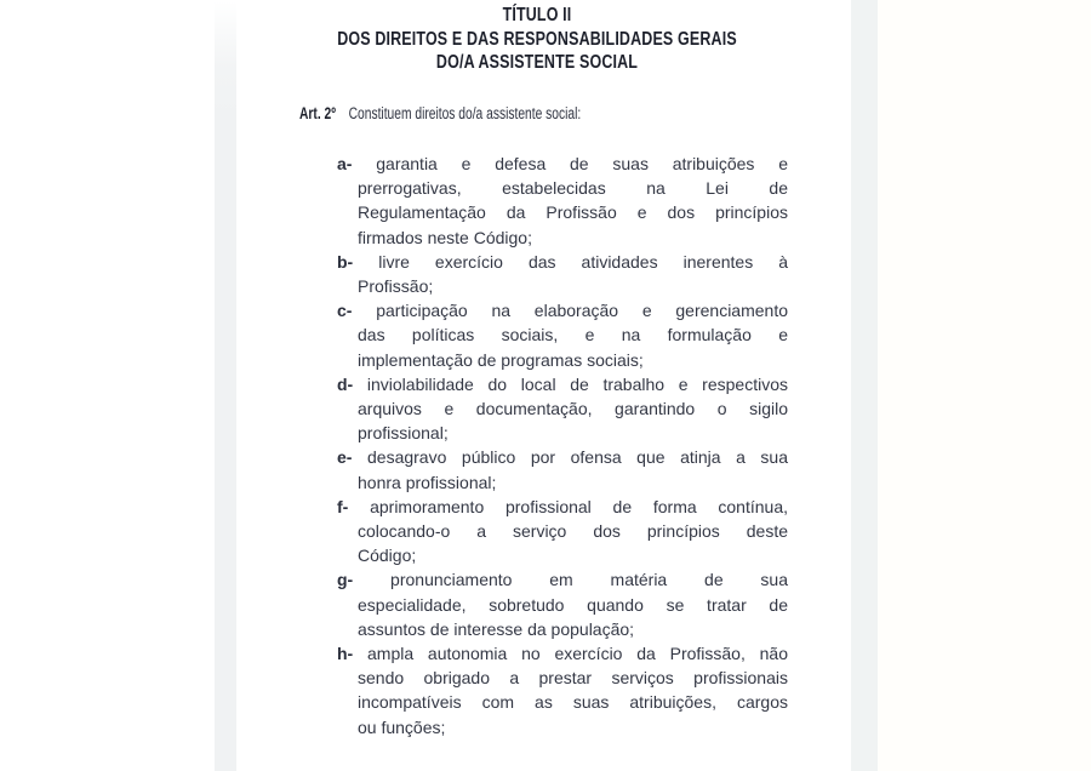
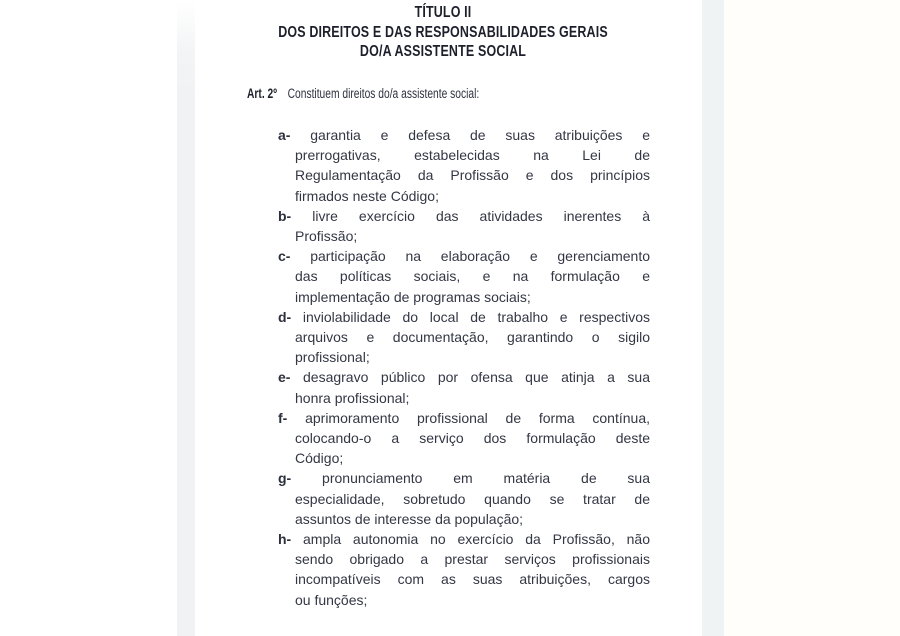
  TÍTULO II
  DOS DIREITOS E DAS RESPONSABILIDADES GERAIS
  DO/A ASSISTENTE SOCIAL
  Art. 2º Constituem direitos do/a assistente social:
  a- garantia e defesa de suas atribuições e
  prerrogativas, estabelecidas na Lei de
  Regulamentação da Profissão e dos princípios
  firmados neste Código;
  b- livre exercício das atividades inerentes à
  Profissão;
  c- participação na elaboração e gerenciamento
  das políticas sociais, e na formulação e
  implementação de programas sociais;
  d- inviolabilidade do local de trabalho e respectivos
  arquivos e documentação, garantindo o sigilo
  profissional;
  e- desagravo público por ofensa que atinja a sua
  honra profissional;
  f- aprimoramento profissional de forma contínua,
- colocando-o a serviço dos princípios deste
+ colocando-o a serviço dos formulação deste
  Código;
  g- pronunciamento em matéria de sua
  especialidade, sobretudo quando se tratar de
  assuntos de interesse da população;
  h- ampla autonomia no exercício da Profissão, não
  sendo obrigado a prestar serviços profissionais
  incompatíveis com as suas atribuições, cargos
  ou funções;
